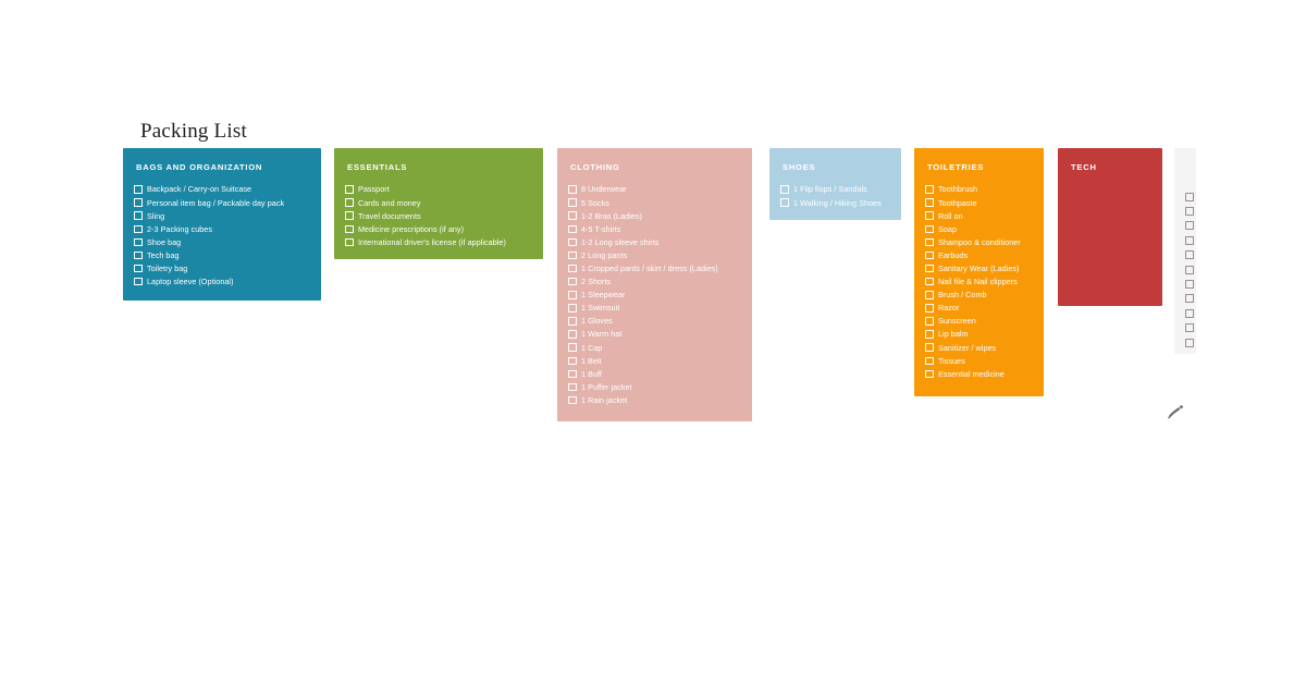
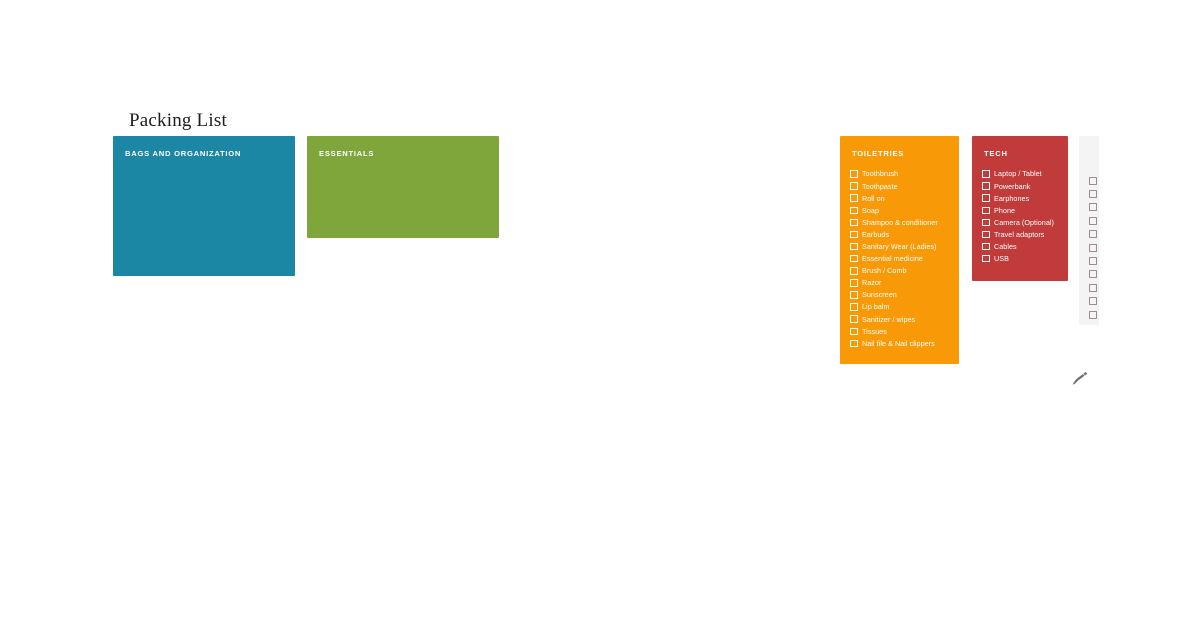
  Packing List
  BAGS AND ORGANIZATION
- Backpack / Carry-on Suitcase
- Personal item bag / Packable day pack
- Sling
- 2-3 Packing cubes
- Shoe bag
- Tech bag
- Toiletry bag
- Laptop sleeve (Optional)
  ESSENTIALS
- Passport
- Cards and money
- Travel documents
- Medicine prescriptions (if any)
- International driver's license (if applicable)
- CLOTHING
- 8 Underwear
- 5 Socks
- 1-2 Bras (Ladies)
- 4-5 T-shirts
- 1-2 Long sleeve shirts
- 2 Long pants
- 1 Cropped pants / skirt / dress (Ladies)
- 2 Shorts
- 1 Sleepwear
- 1 Swimsuit
- 1 Gloves
- 1 Warm hat
- 1 Cap
- 1 Belt
- 1 Buff
- 1 Puffer jacket
- 1 Rain jacket
- SHOES
- 1 Flip flops / Sandals
- 1 Walking / Hiking Shoes
  TOILETRIES
  Toothbrush
  Toothpaste
  Roll on
  Soap
  Shampoo & conditioner
  Earbuds
  Sanitary Wear (Ladies)
- Nail file & Nail clippers
+ Essential medicine
  Brush / Comb
  Razor
  Sunscreen
  Lip balm
  Sanitizer / wipes
  Tissues
- Essential medicine
+ Nail file & Nail clippers
  TECH
+ Laptop / Tablet
+ Powerbank
+ Earphones
+ Phone
+ Camera (Optional)
+ Travel adaptors
+ Cables
+ USB
